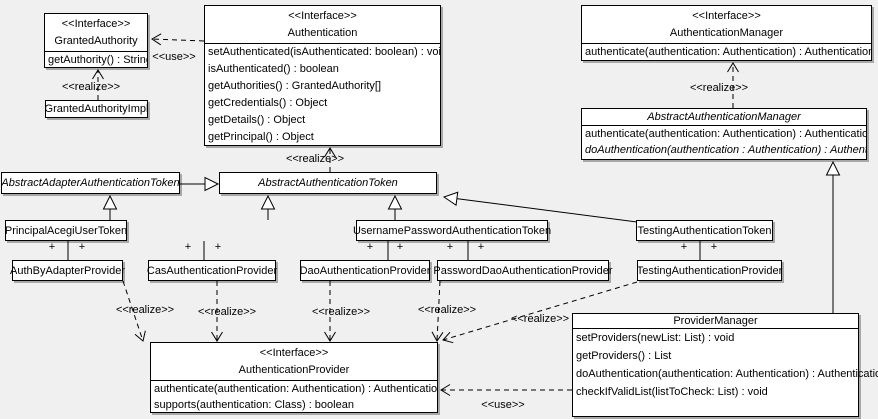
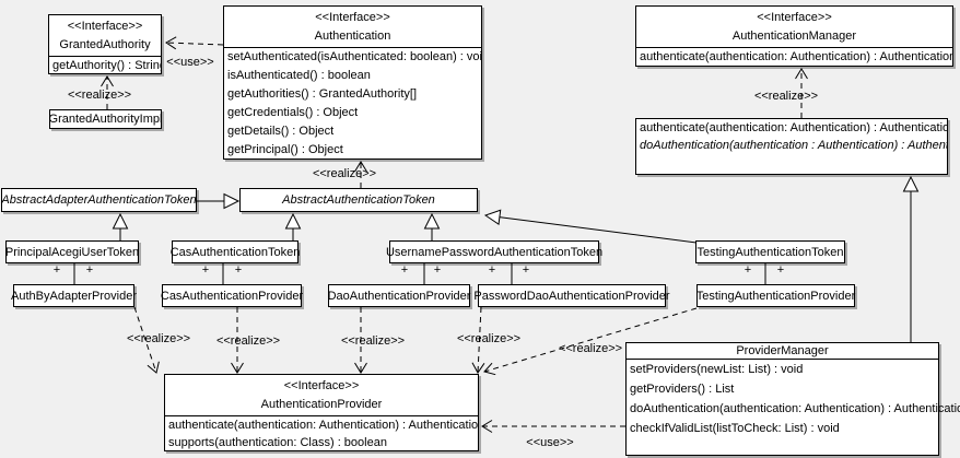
  <<Interface>>
  GrantedAuthority
  getAuthority() : Strin
  GrantedAuthorityImp
  <<Interface>>
  Authentication
  setAuthenticated(isAuthenticated: boolean) : voi
  isAuthenticated() : boolean
  getAuthorities() : GrantedAuthority[]
  getCredentials() : Object
  getDetails() : Object
  getPrincipal() : Object
  <<Interface>>
  AuthenticationManager
  authenticate(authentication: Authentication) : Authenticatio
- AbstractAuthenticationManager
  authenticate(authentication: Authentication) : Authenticatio
  doAuthentication(authentication : Authentication) : Authen
  AbstractAdapterAuthenticationToken
  AbstractAuthenticationToken
  PrincipalAcegiUserToken
+ CasAuthenticationToken
  UsernamePasswordAuthenticationToke
  TestingAuthenticationToken
  AuthByAdapterProvide
  CasAuthenticationProvide
  DaoAuthenticationProvider
  PasswordDaoAuthenticationProvide
  TestingAuthenticationProvider
  <<Interface>>
  AuthenticationProvider
  authenticate(authentication: Authentication) : Authenticatio
  supports(authentication: Class) : boolean
  ProviderManager
  setProviders(newList: List) : void
  getProviders() : List
  doAuthentication(authentication: Authentication) : Authentic
  checkIfValidList(listToCheck: List) : void
  <<use>>
  <<realize>>
  <<realize>>
  <<realize>>
  <<realize>>
  <<realize>>
  <<realize>>
  <<realize>>
  <<realize>>
  <<use>>
  +
  +
  +
  +
  +
  +
  +
  +
  +
  +
